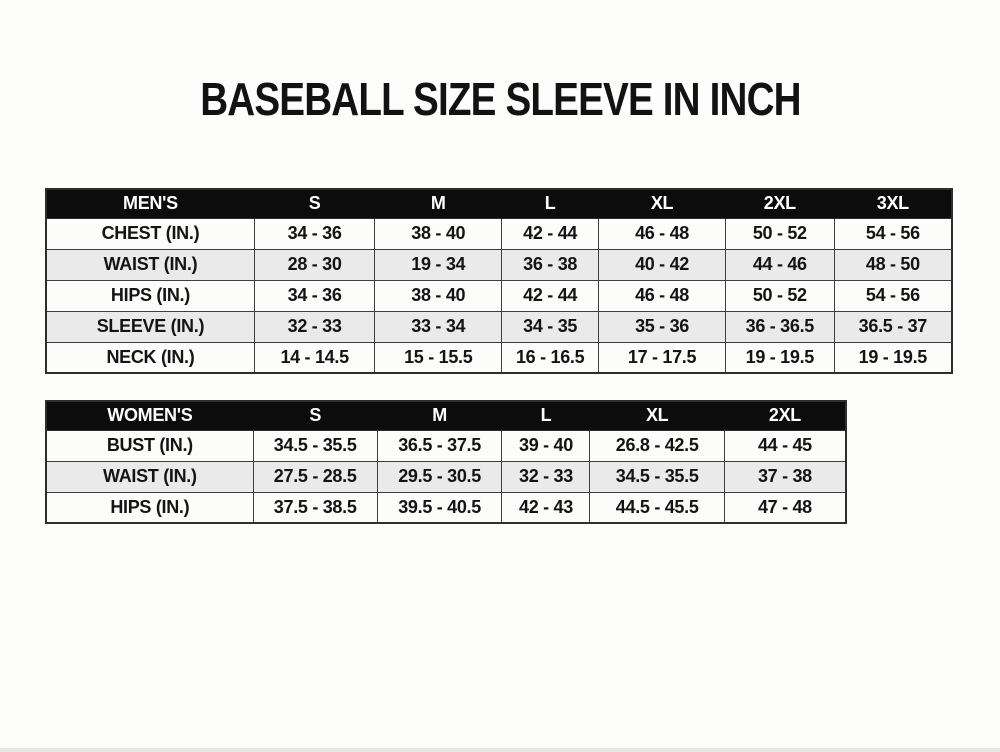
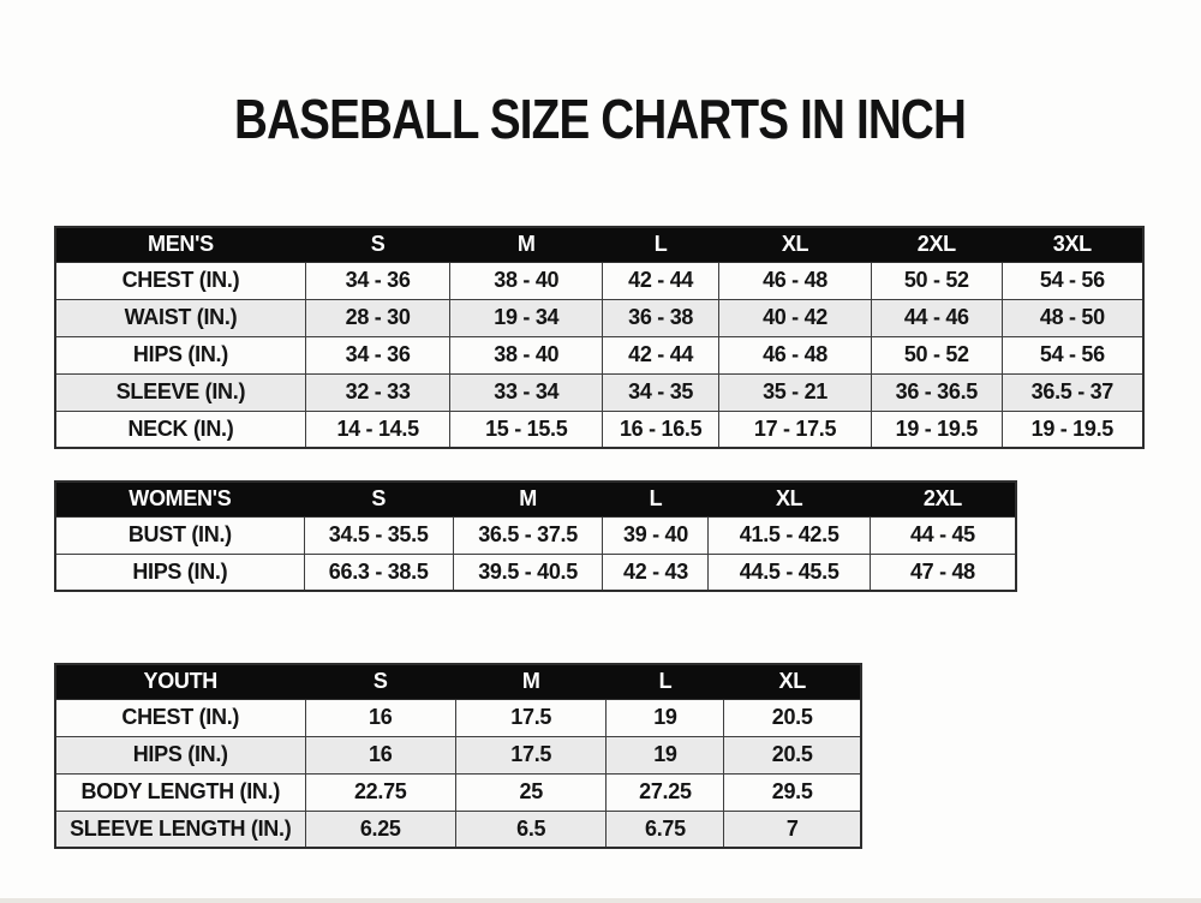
- BASEBALL SIZE SLEEVE IN INCH
+ BASEBALL SIZE CHARTS IN INCH
  MEN'S	S	M	L	XL	2XL	3XL
  CHEST (IN.)	34 - 36	38 - 40	42 - 44	46 - 48	50 - 52	54 - 56
  WAIST (IN.)	28 - 30	19 - 34	36 - 38	40 - 42	44 - 46	48 - 50
  HIPS (IN.)	34 - 36	38 - 40	42 - 44	46 - 48	50 - 52	54 - 56
- SLEEVE (IN.)	32 - 33	33 - 34	34 - 35	35 - 36	36 - 36.5	36.5 - 37
+ SLEEVE (IN.)	32 - 33	33 - 34	34 - 35	35 - 21	36 - 36.5	36.5 - 37
  NECK (IN.)	14 - 14.5	15 - 15.5	16 - 16.5	17 - 17.5	19 - 19.5	19 - 19.5
  WOMEN'S	S	M	L	XL	2XL
- BUST (IN.)	34.5 - 35.5	36.5 - 37.5	39 - 40	26.8 - 42.5	44 - 45
+ BUST (IN.)	34.5 - 35.5	36.5 - 37.5	39 - 40	41.5 - 42.5	44 - 45
- WAIST (IN.)	27.5 - 28.5	29.5 - 30.5	32 - 33	34.5 - 35.5	37 - 38
- HIPS (IN.)	37.5 - 38.5	39.5 - 40.5	42 - 43	44.5 - 45.5	47 - 48
+ HIPS (IN.)	66.3 - 38.5	39.5 - 40.5	42 - 43	44.5 - 45.5	47 - 48
+ YOUTH	S	M	L	XL
+ CHEST (IN.)	16	17.5	19	20.5
+ HIPS (IN.)	16	17.5	19	20.5
+ BODY LENGTH (IN.)	22.75	25	27.25	29.5
+ SLEEVE LENGTH (IN.)	6.25	6.5	6.75	7
